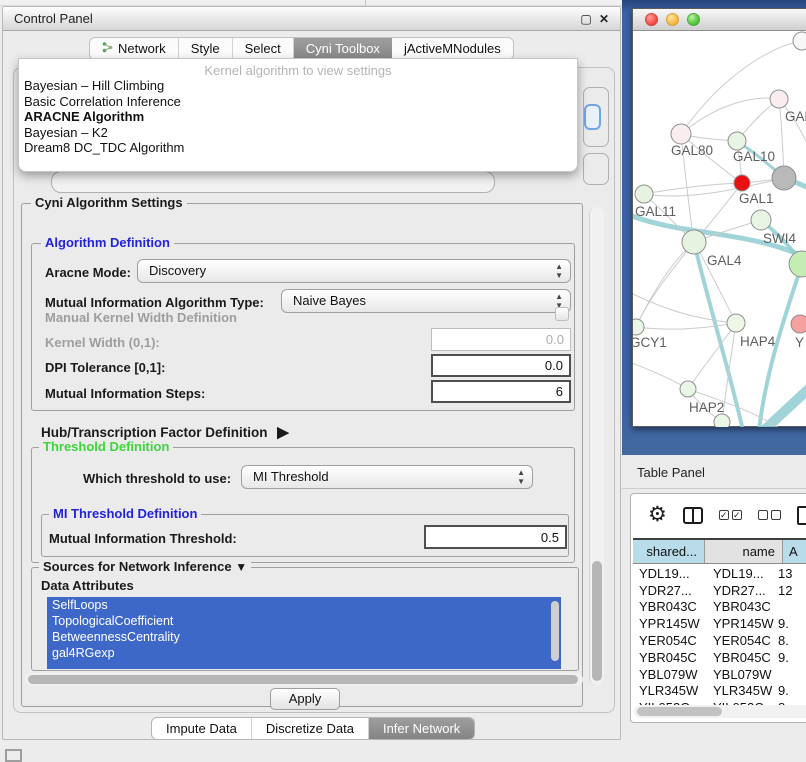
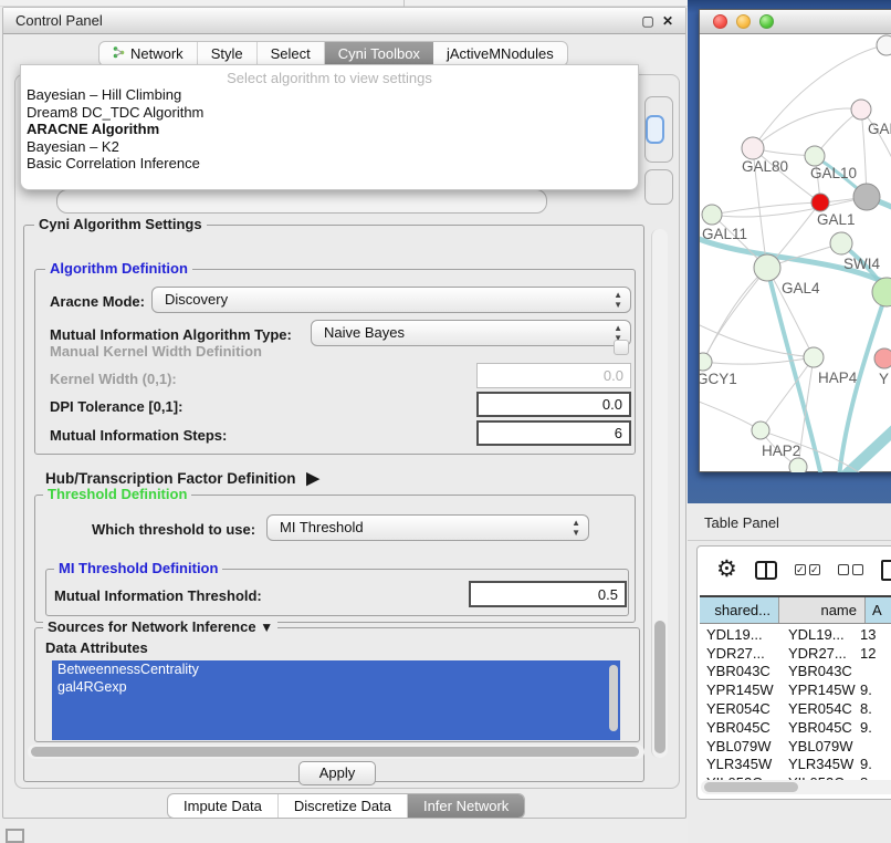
  Control Panel
  ▢
  ✕
  Network
  Style
  Select
  Cyni Toolbox
  jActiveMNodules
  Cyni Algorithm Settings
  Algorithm Definition
  Aracne Mode:
  Discovery
  ▲
  ▼
  Mutual Information Algorithm Type:
  Naive Bayes
  ▲
  ▼
  Manual Kernel Width Definition
  Kernel Width (0,1):
  0.0
  DPI Tolerance [0,1]:
  0.0
  Mutual Information Steps:
  6
  Hub/Transcription Factor Definition ▶
  Threshold Definition
  Which threshold to use:
  MI Threshold
  ▲
  ▼
  MI Threshold Definition
  Mutual Information Threshold:
  0.5
  Sources for Network Inference ▼
  Data Attributes
- SelfLoops
- TopologicalCoefficient
  BetweennessCentrality
  gal4RGexp
  Apply
  Impute Data
  Discretize Data
  Infer Network
- Kernel algorithm to view settings
+ Select algorithm to view settings
  Bayesian – Hill Climbing
- Basic Correlation Inference
+ Dream8 DC_TDC Algorithm
  ARACNE Algorithm
  Bayesian – K2
- Dream8 DC_TDC Algorithm
+ Basic Correlation Inference
  GAL80
  GAL10
  GAL1
  GAL11
  SWI4
  GAL4
  GCY1
  HAP4
  Y
  HAP2
  Table Panel
  ⚙
  ✓
  ✓
  shared...
  name
  A
  YDL19...
  YDL19...
  13
  YDR27...
  YDR27...
  12
  YBR043C
  YBR043C
  YPR145W
  YPR145W
  9.
  YER054C
  YER054C
  8.
  YBR045C
  YBR045C
  9.
  YBL079W
  YBL079W
  YLR345W
  YLR345W
  9.
